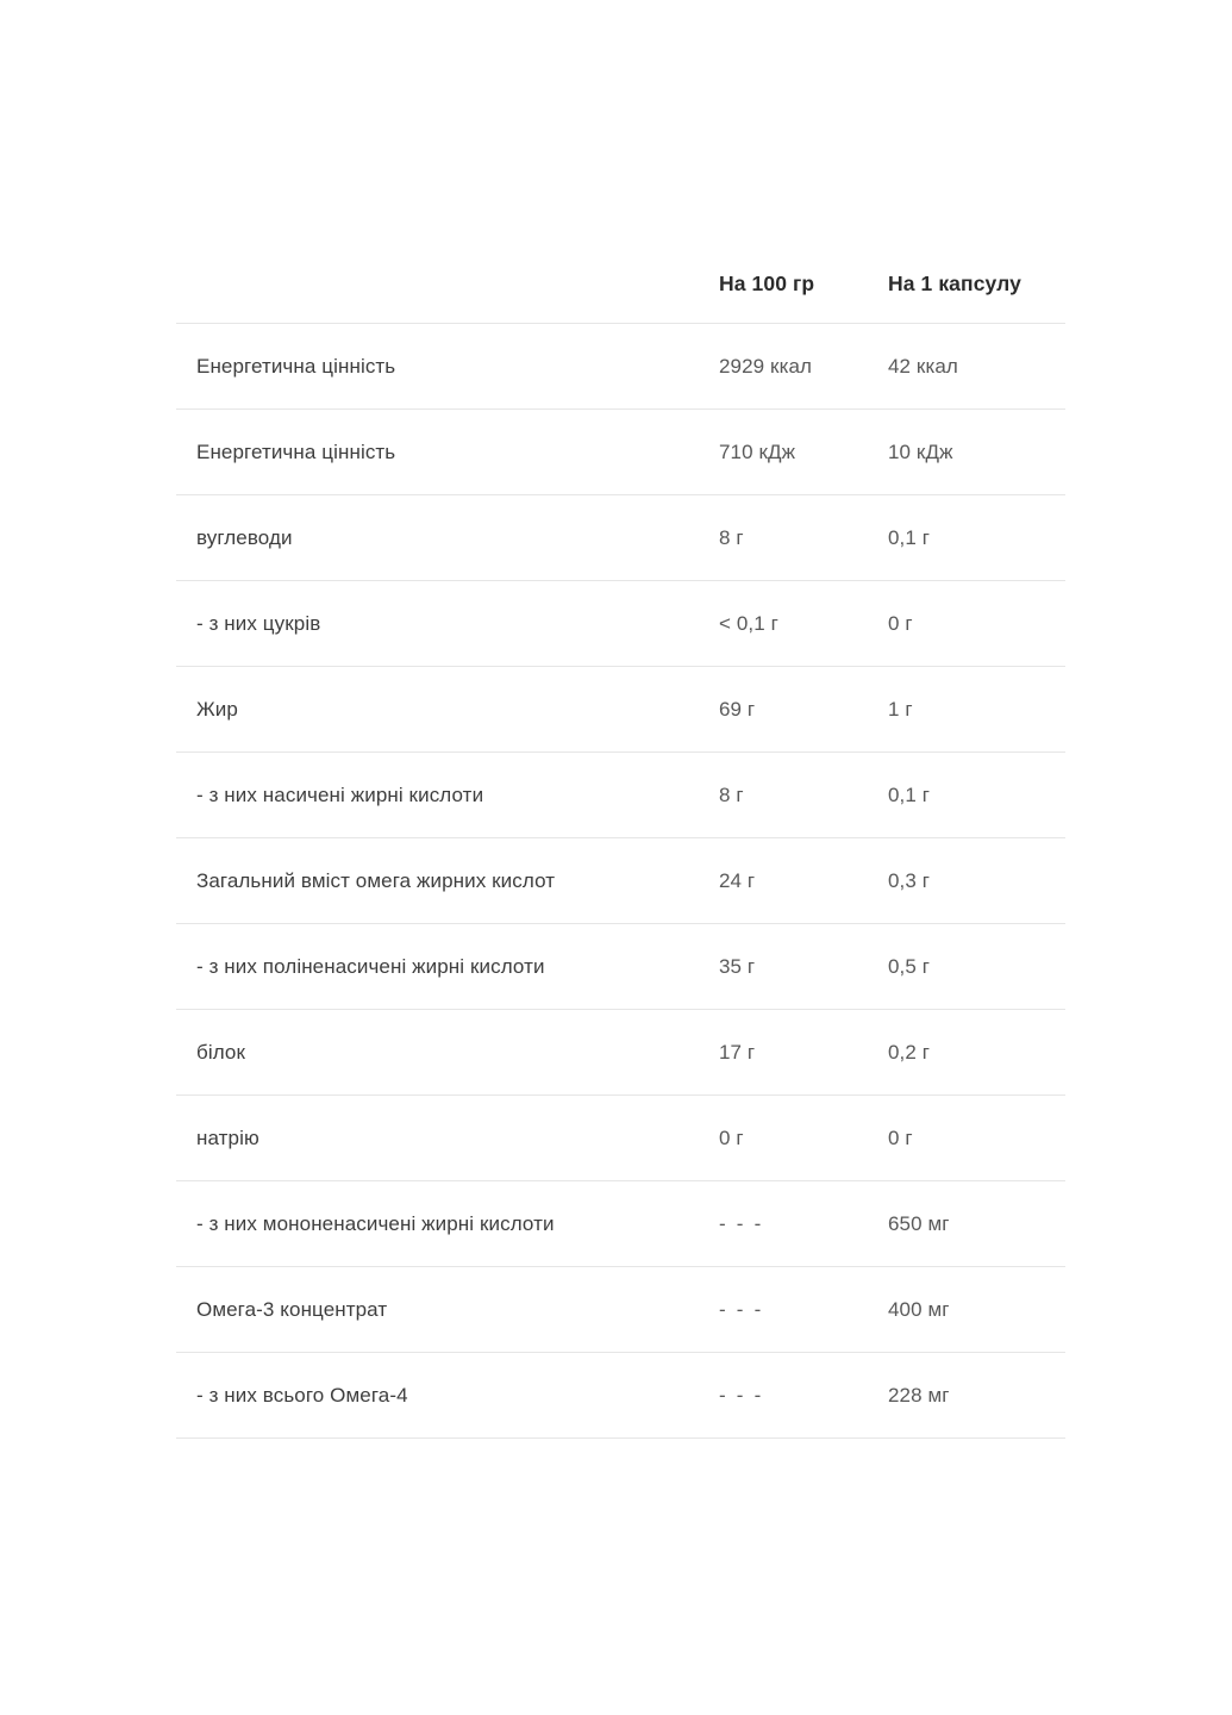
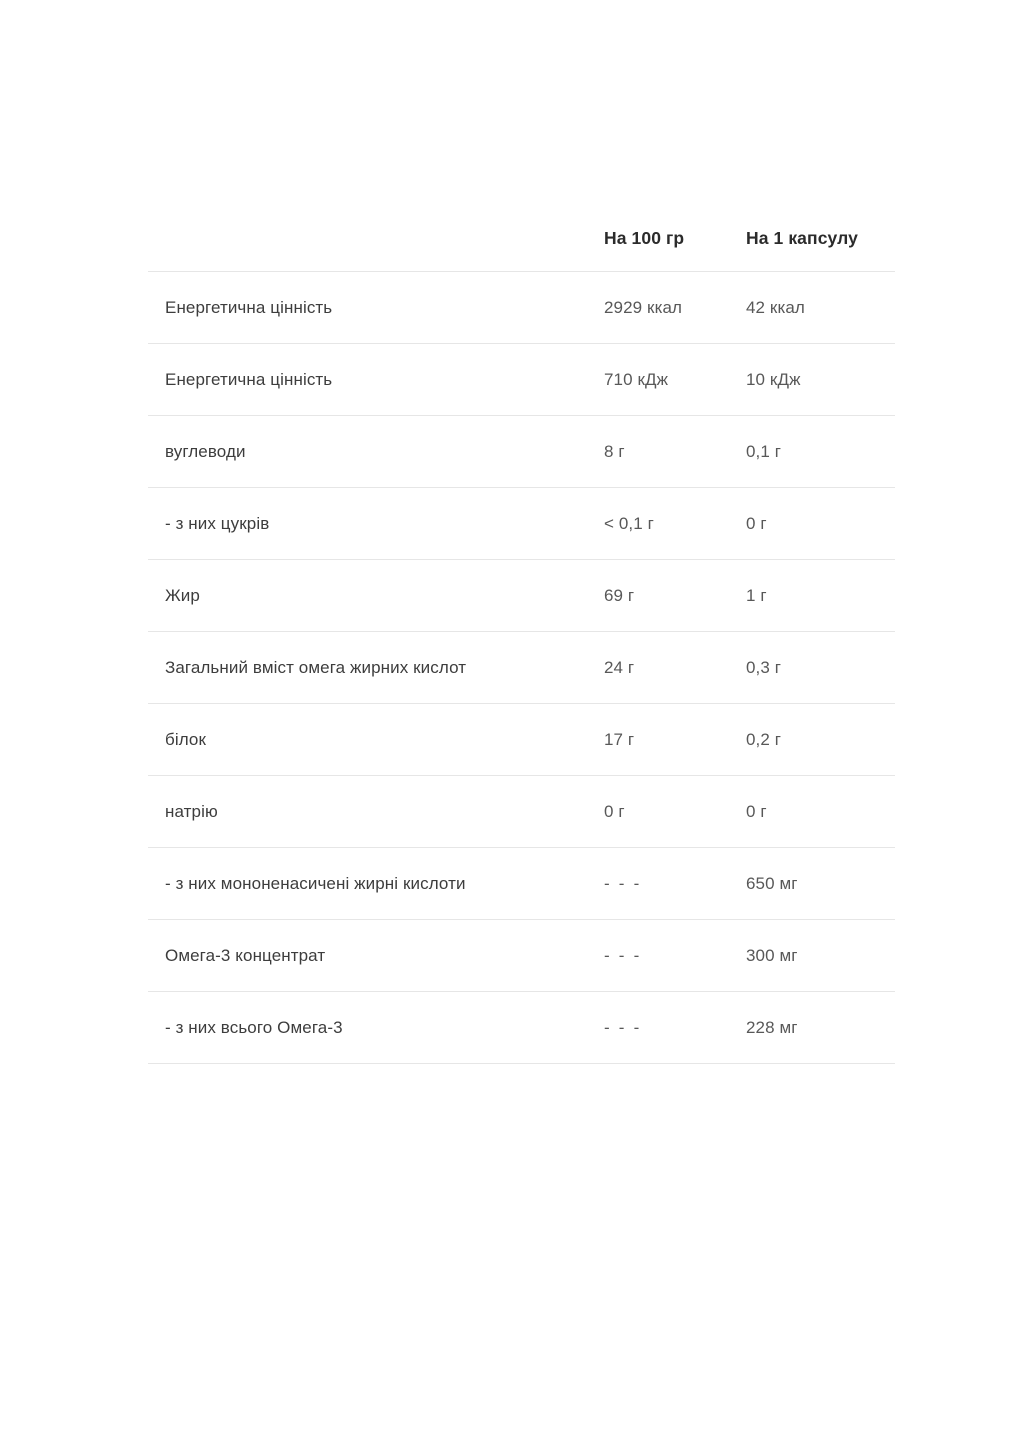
  	На 100 гр	На 1 капсулу
  Енергетична цінність	2929 ккал	42 ккал
  Енергетична цінність	710 кДж	10 кДж
  вуглеводи	8 г	0,1 г
  - з них цукрів	< 0,1 г	0 г
  Жир	69 г	1 г
- - з них насичені жирні кислоти	8 г	0,1 г
  Загальний вміст омега жирних кислот	24 г	0,3 г
- - з них поліненасичені жирні кислоти	35 г	0,5 г
  білок	17 г	0,2 г
  натрію	0 г	0 г
  - з них мононенасичені жирні кислоти	- - -	650 мг
- Омега-3 концентрат	- - -	400 мг
+ Омега-3 концентрат	- - -	300 мг
- - з них всього Омега-4	- - -	228 мг
+ - з них всього Омега-3	- - -	228 мг
